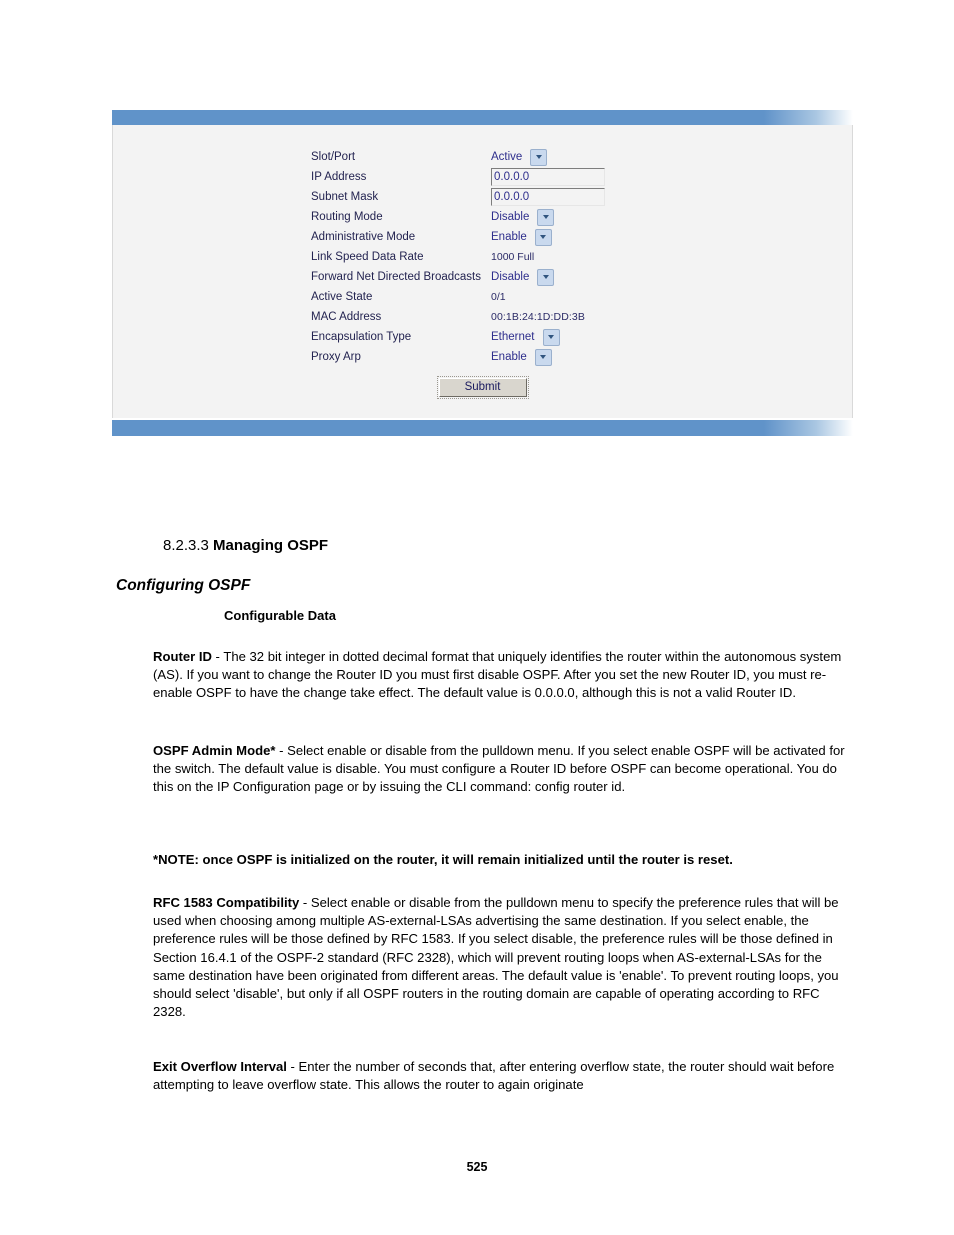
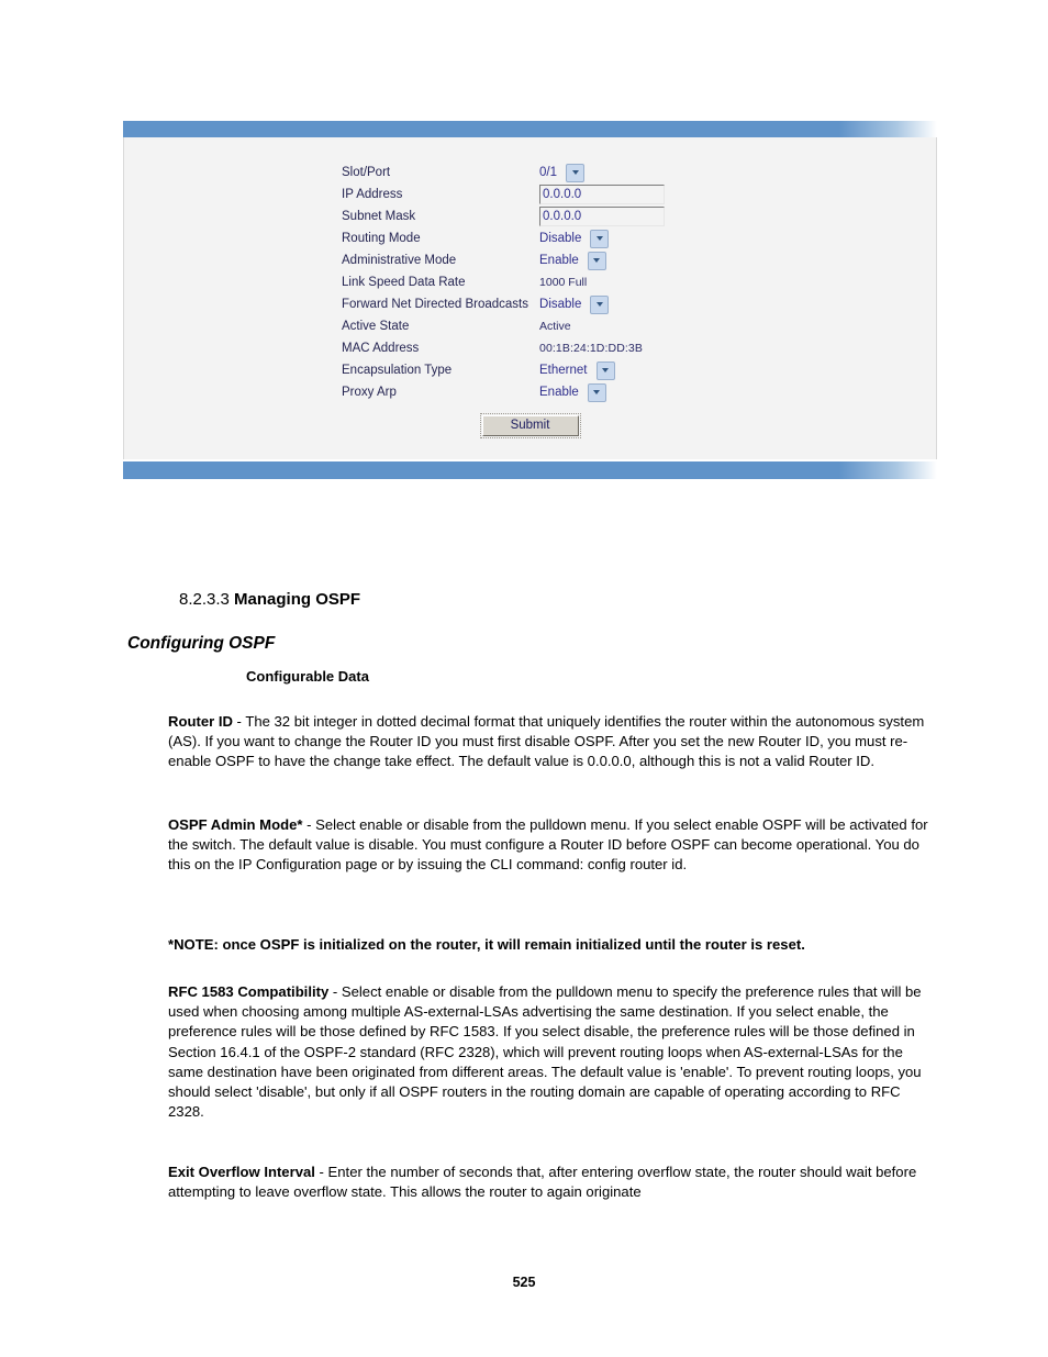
- Slot/Port	Active
+ Slot/Port	0/1
  IP Address	0.0.0.0
  Subnet Mask	0.0.0.0
  Routing Mode	Disable
  Administrative Mode	Enable
  Link Speed Data Rate	1000 Full
  Forward Net Directed Broadcasts	Disable
- Active State	0/1
+ Active State	Active
  MAC Address	00:1B:24:1D:DD:3B
  Encapsulation Type	Ethernet
  Proxy Arp	Enable
  Submit
  8.2.3.3 Managing OSPF
  Configuring OSPF
  Configurable Data
  Router ID - The 32 bit integer in dotted decimal format that uniquely identifies the router within the autonomous system (AS). If you want to change the Router ID you must first disable OSPF. After you set the new Router ID, you must re-enable OSPF to have the change take effect. The default value is 0.0.0.0, although this is not a valid Router ID.
  OSPF Admin Mode* - Select enable or disable from the pulldown menu. If you select enable OSPF will be activated for the switch. The default value is disable. You must configure a Router ID before OSPF can become operational. You do this on the IP Configuration page or by issuing the CLI command: config router id.
  *NOTE: once OSPF is initialized on the router, it will remain initialized until the router is reset.
  RFC 1583 Compatibility - Select enable or disable from the pulldown menu to specify the preference rules that will be used when choosing among multiple AS-external-LSAs advertising the same destination. If you select enable, the preference rules will be those defined by RFC 1583. If you select disable, the preference rules will be those defined in Section 16.4.1 of the OSPF-2 standard (RFC 2328), which will prevent routing loops when AS-external-LSAs for the same destination have been originated from different areas. The default value is 'enable'. To prevent routing loops, you should select 'disable', but only if all OSPF routers in the routing domain are capable of operating according to RFC 2328.
  Exit Overflow Interval - Enter the number of seconds that, after entering overflow state, the router should wait before attempting to leave overflow state. This allows the router to again originate
  525
